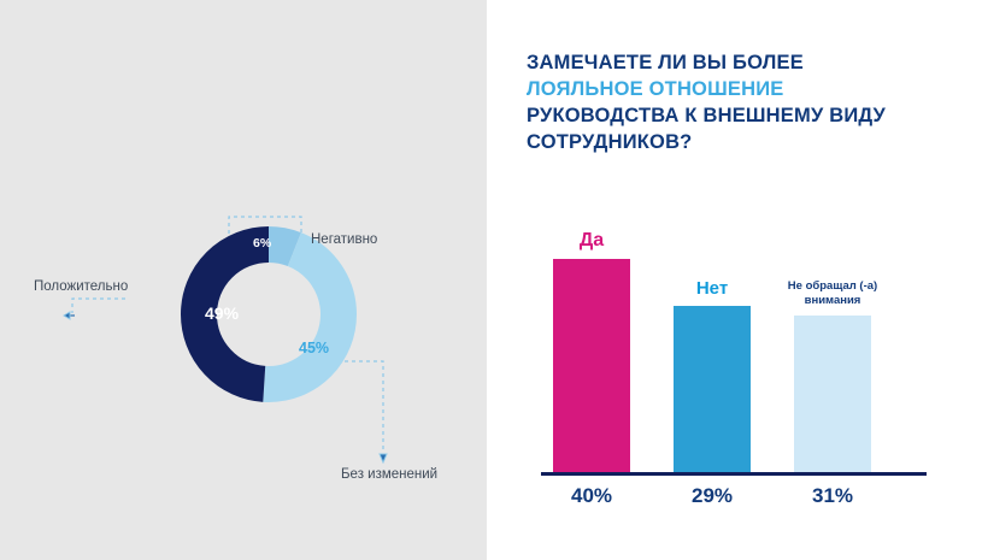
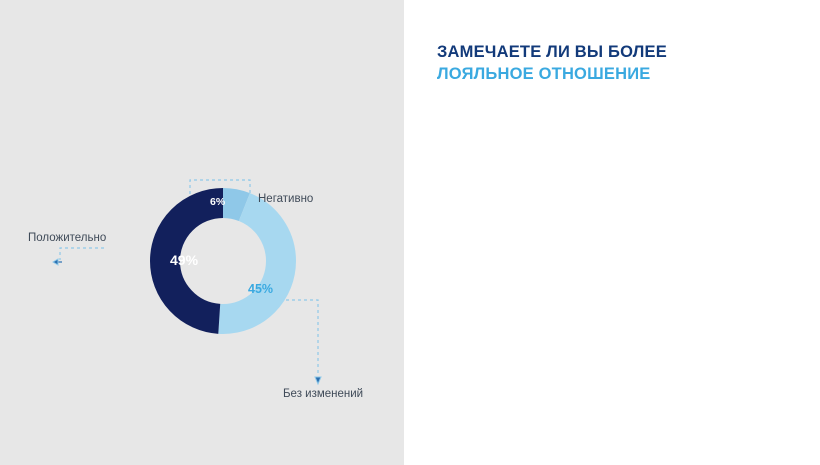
  49%
  45%
  6%
  Негативно
  Положительно
  Без изменений
  ЗАМЕЧАЕТЕ ЛИ ВЫ БОЛЕЕ
  ЛОЯЛЬНОЕ ОТНОШЕНИЕ
- РУКОВОДСТВА К ВНЕШНЕМУ ВИДУ
- СОТРУДНИКОВ?
- Да
- Нет
- Не обращал (-а)
- внимания
- 40%
- 29%
- 31%
